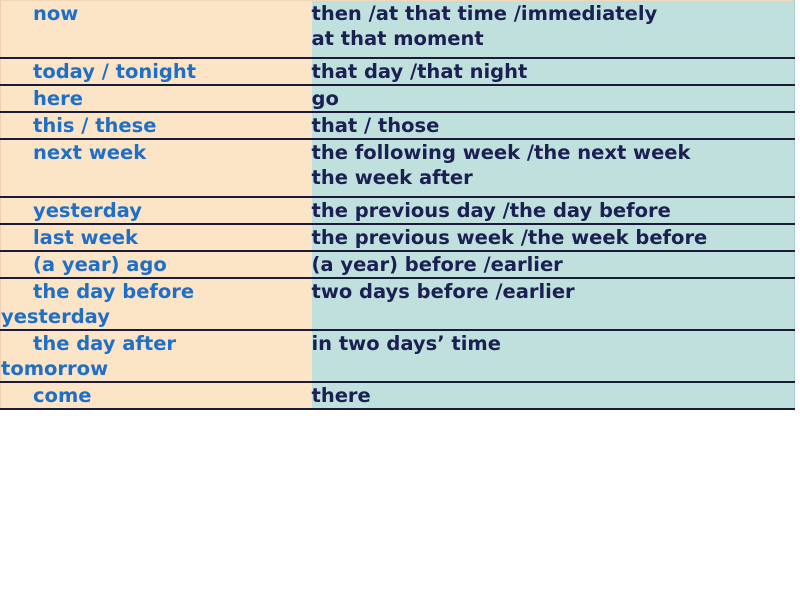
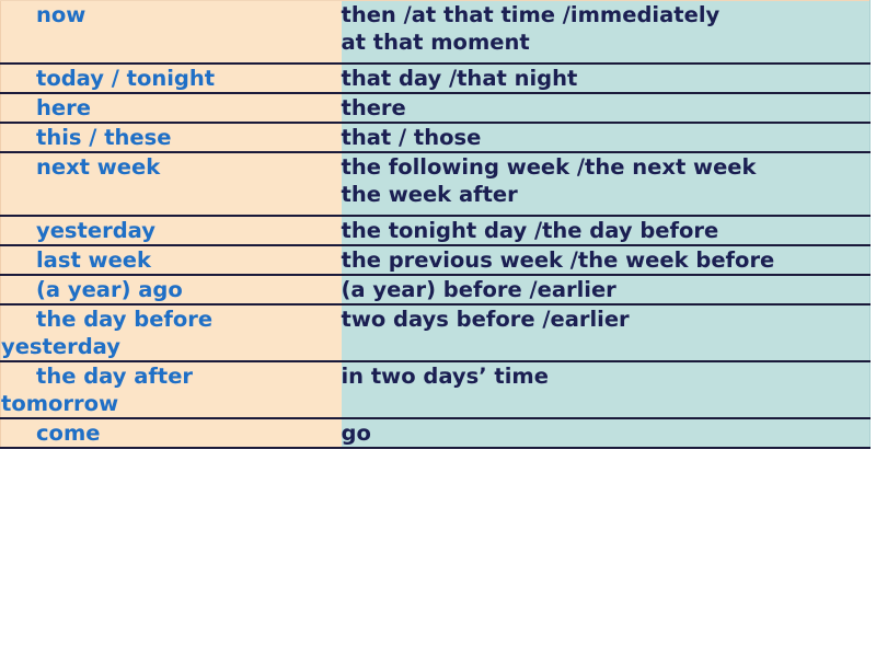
  now	then /at that time /immediatelyat that moment
  today / tonight	that day /that night
- here	go
+ here	there
  this / these	that / those
  next week	the following week /the next weekthe week after
- yesterday	the previous day /the day before
+ yesterday	the tonight day /the day before
  last week	the previous week /the week before
  (a year) ago	(a year) before /earlier
  the day beforeyesterday	two days before /earlier
  the day aftertomorrow	in two days’ time
- come	there
+ come	go
